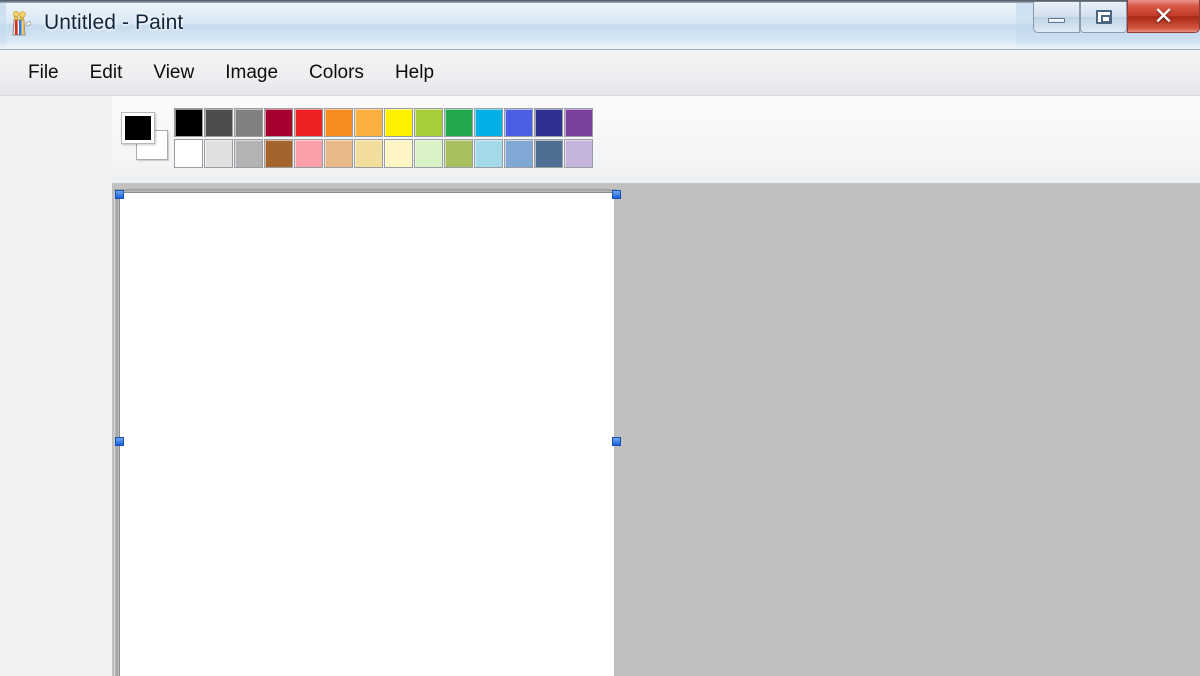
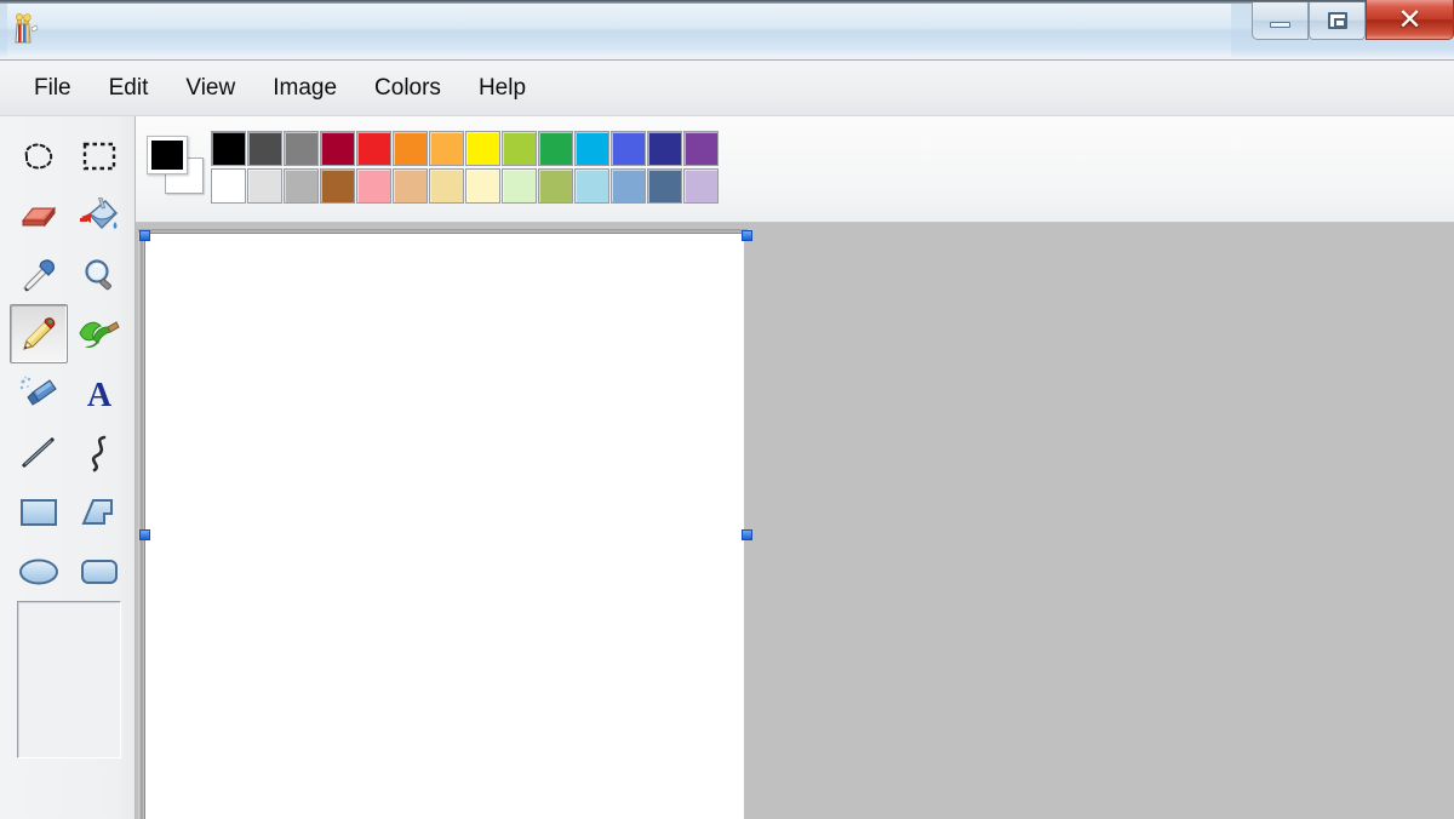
- Untitled - Paint
  ✕
  File
  Edit
  View
  Image
  Colors
  Help
+ A
